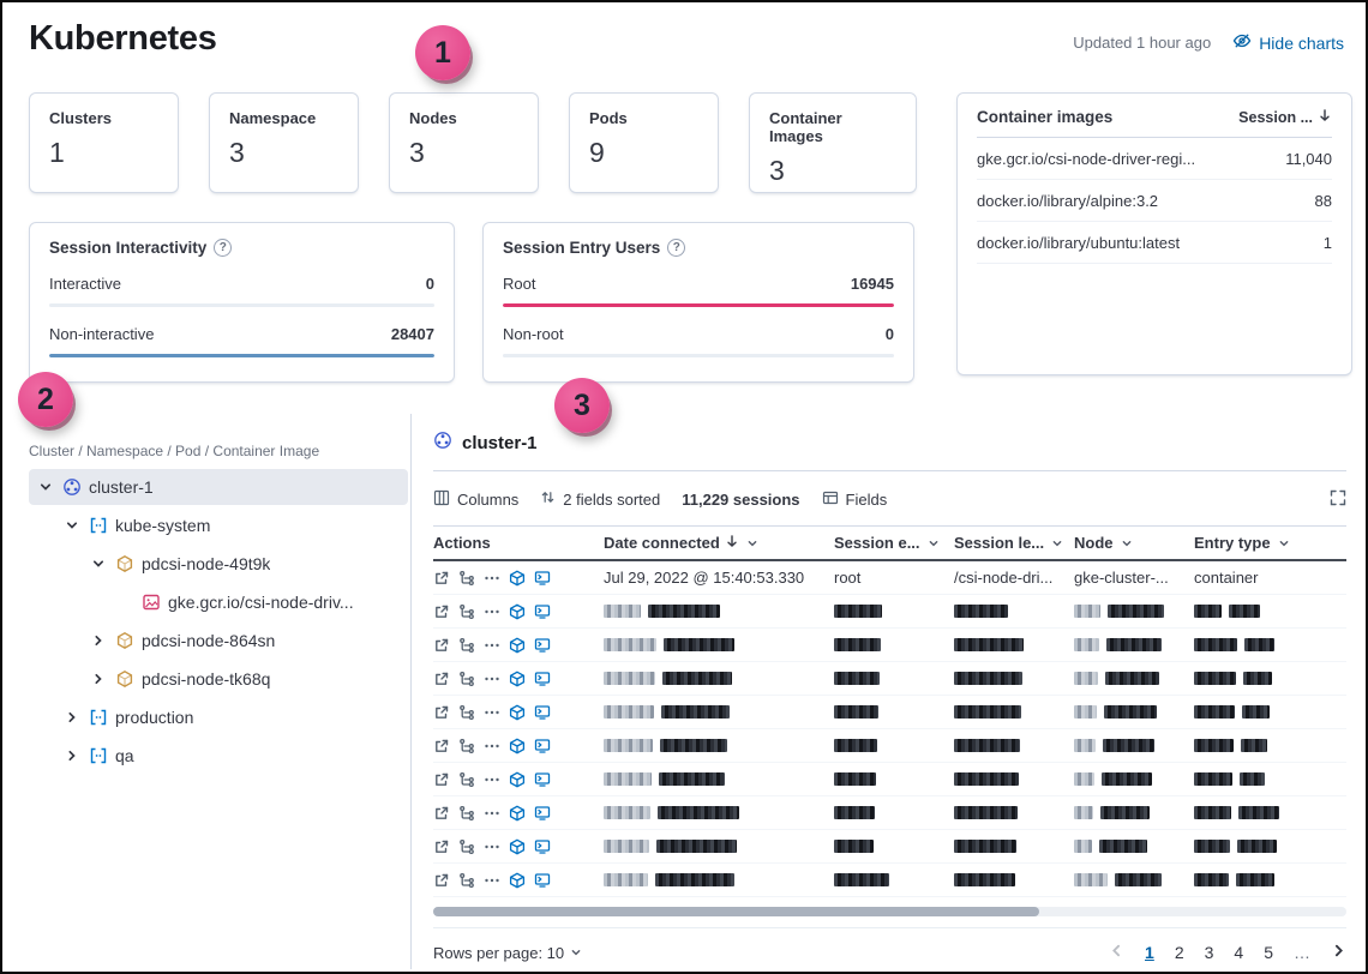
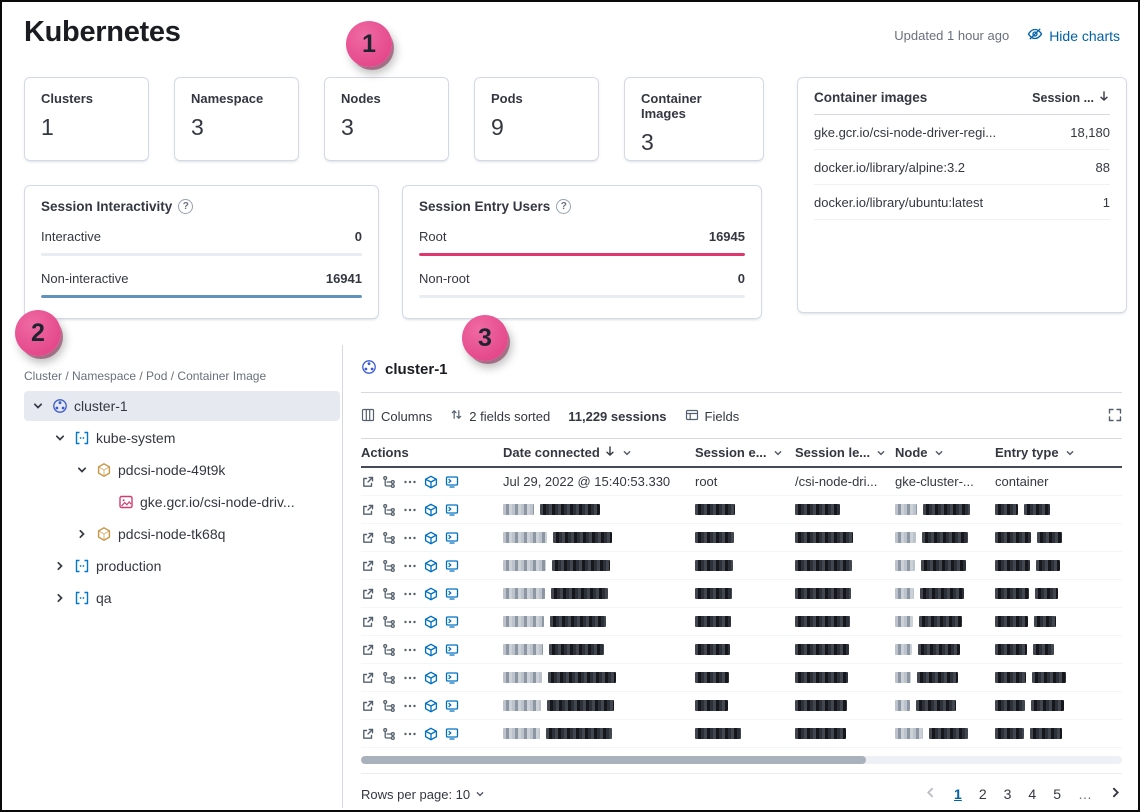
  Kubernetes
  Updated 1 hour ago
  Hide charts
  Clusters
  1
  Namespace
  3
  Nodes
  3
  Pods
  9
  Container Images
  3
  Container images
  Session ...
  gke.gcr.io/csi-node-driver-regi...
- 11,040
+ 18,180
  docker.io/library/alpine:3.2
  88
  docker.io/library/ubuntu:latest
  1
  Session Interactivity
  ?
  Interactive
  0
  Non-interactive
- 28407
+ 16941
  Session Entry Users
  ?
  Root
  16945
  Non-root
  0
  1
  2
  3
  Cluster / Namespace / Pod / Container Image
  cluster-1
  kube-system
  pdcsi-node-49t9k
  gke.gcr.io/csi-node-driv...
- pdcsi-node-864sn
  pdcsi-node-tk68q
  production
  qa
  cluster-1
  Columns
  2 fields sorted
  11,229 sessions
  Fields
  Actions
  Date connected
  Session e...
  Session le...
  Node
  Entry type
  Jul 29, 2022 @ 15:40:53.330
  root
  /csi-node-dri...
  gke-cluster-...
  container
  Rows per page: 10
  1
  2
  3
  4
  5
  …
